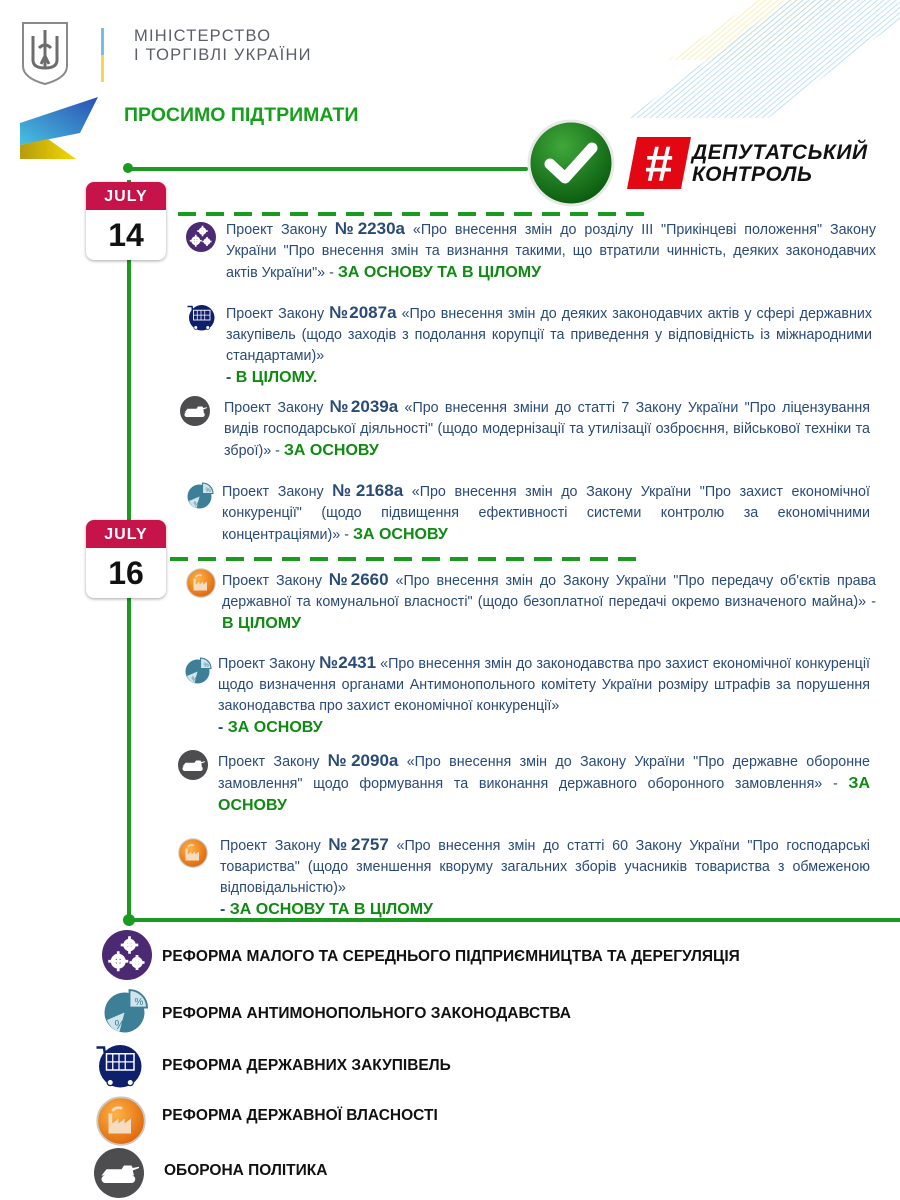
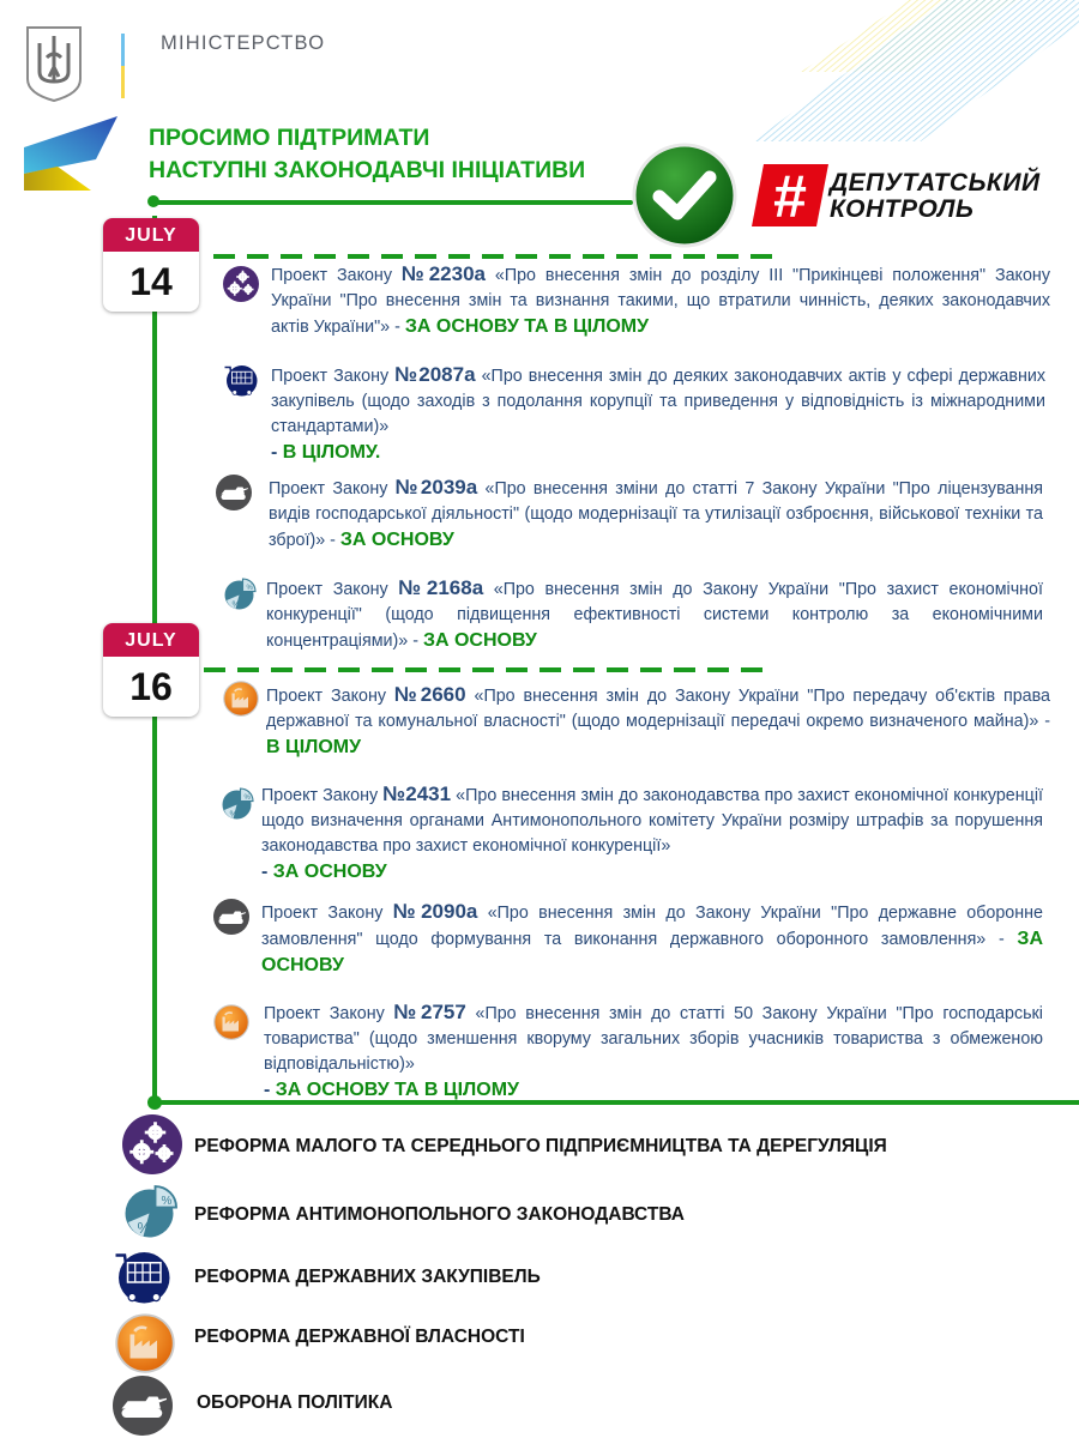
  МІНІСТЕРСТВО
- І ТОРГІВЛІ УКРАЇНИ
  ПРОСИМО ПІДТРИМАТИ
+ НАСТУПНІ ЗАКОНОДАВЧІ ІНІЦІАТИВИ
  #
  ДЕПУТАТСЬКИЙ
  КОНТРОЛЬ
  JULY
  14
  JULY
  16
  Проект Закону №2230а «Про внесення змін до розділу ІІІ "Прикінцеві положення" Закону України "Про внесення змін та визнання такими, що втратили чинність, деяких законодавчих актів України"» - ЗА ОСНОВУ ТА В ЦІЛОМУ
  Проект Закону №2087а «Про внесення змін до деяких законодавчих актів у сфері державних закупівель (щодо заходів з подолання корупції та приведення у відповідність із міжнародними стандартами)»
  - В ЦІЛОМУ.
  Проект Закону №2039а «Про внесення зміни до статті 7 Закону України "Про ліцензування видів господарської діяльності" (щодо модернізації та утилізації озброєння, військової техніки та зброї)» - ЗА ОСНОВУ
  Проект Закону №2168а «Про внесення змін до Закону України "Про захист економічної конкуренції" (щодо підвищення ефективності системи контролю за економічними концентраціями)» - ЗА ОСНОВУ
- Проект Закону №2660 «Про внесення змін до Закону України "Про передачу об'єктів права державної та комунальної власності" (щодо безоплатної передачі окремо визначеного майна)» - В ЦІЛОМУ
+ Проект Закону №2660 «Про внесення змін до Закону України "Про передачу об'єктів права державної та комунальної власності" (щодо модернізації передачі окремо визначеного майна)» - В ЦІЛОМУ
  Проект Закону №2431 «Про внесення змін до законодавства про захист економічної конкуренції щодо визначення органами Антимонопольного комітету України розміру штрафів за порушення законодавства про захист економічної конкуренції»
  - ЗА ОСНОВУ
  Проект Закону №2090а «Про внесення змін до Закону України "Про державне оборонне замовлення" щодо формування та виконання державного оборонного замовлення» - ЗА ОСНОВУ
- Проект Закону №2757 «Про внесення змін до статті 60 Закону України "Про господарські товариства" (щодо зменшення кворуму загальних зборів учасників товариства з обмеженою відповідальністю)»
+ Проект Закону №2757 «Про внесення змін до статті 50 Закону України "Про господарські товариства" (щодо зменшення кворуму загальних зборів учасників товариства з обмеженою відповідальністю)»
  - ЗА ОСНОВУ ТА В ЦІЛОМУ
  РЕФОРМА МАЛОГО ТА СЕРЕДНЬОГО ПІДПРИЄМНИЦТВА ТА ДЕРЕГУЛЯЦІЯ
  РЕФОРМА АНТИМОНОПОЛЬНОГО ЗАКОНОДАВСТВА
  РЕФОРМА ДЕРЖАВНИХ ЗАКУПІВЕЛЬ
  РЕФОРМА ДЕРЖАВНОЇ ВЛАСНОСТІ
  ОБОРОНА ПОЛІТИКА
